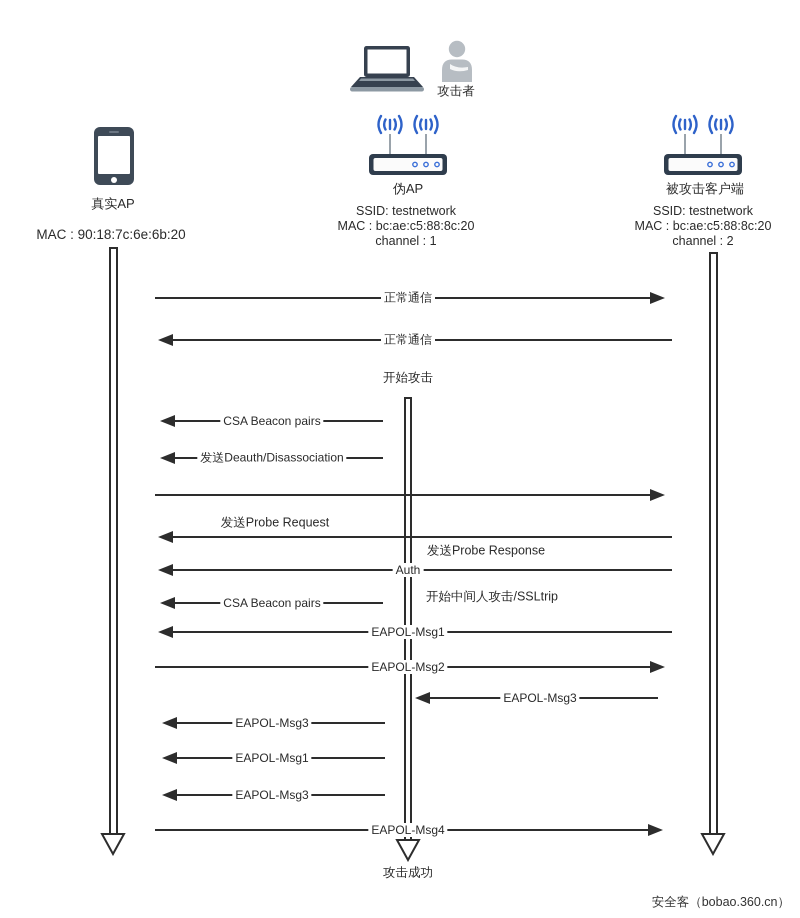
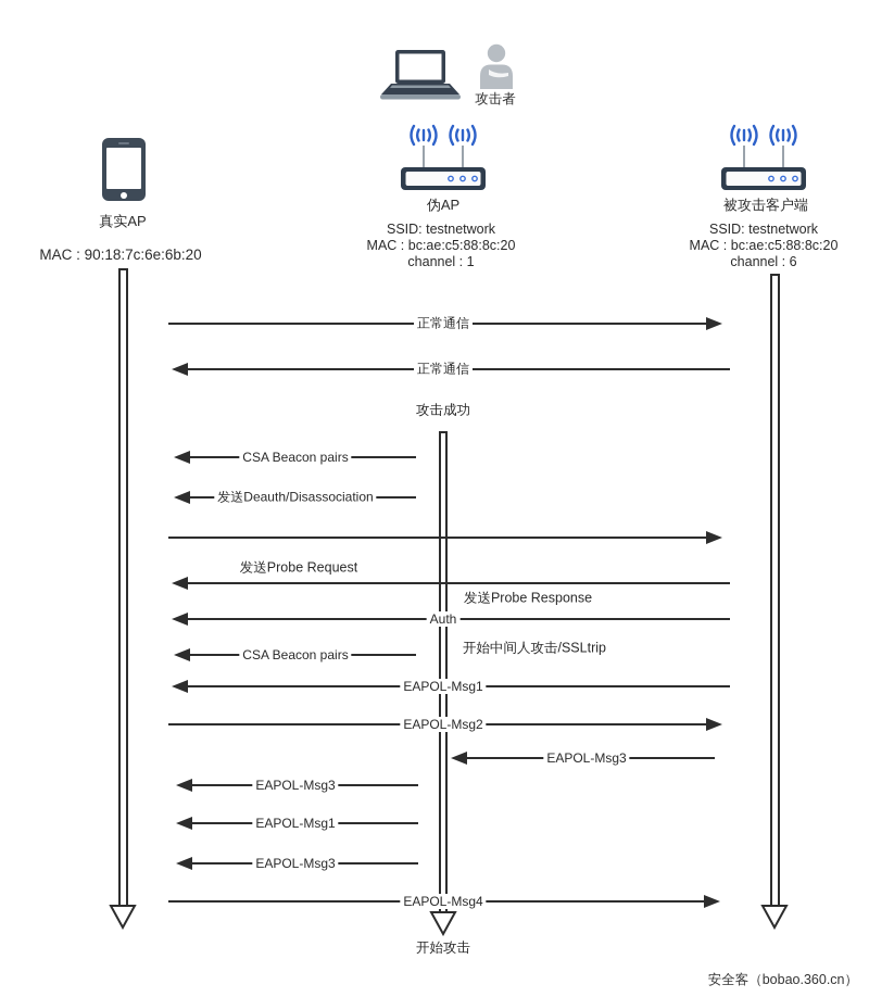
  攻击者
  真实AP
  MAC : 90:18:7c:6e:6b:20
  伪AP
  SSID: testnetwork
  MAC : bc:ae:c5:88:8c:20
  channel : 1
  被攻击客户端
  SSID: testnetwork
  MAC : bc:ae:c5:88:8c:20
- channel : 2
+ channel : 6
  正常通信
  正常通信
  CSA Beacon pairs
  发送Deauth/Disassociation
  Auth
  CSA Beacon pairs
  EAPOL-Msg1
  EAPOL-Msg2
  EAPOL-Msg3
  EAPOL-Msg3
  EAPOL-Msg1
  EAPOL-Msg3
  EAPOL-Msg4
- 开始攻击
+ 攻击成功
  发送Probe Request
  发送Probe Response
  开始中间人攻击/SSLtrip
- 攻击成功
+ 开始攻击
  安全客（bobao.360.cn）
